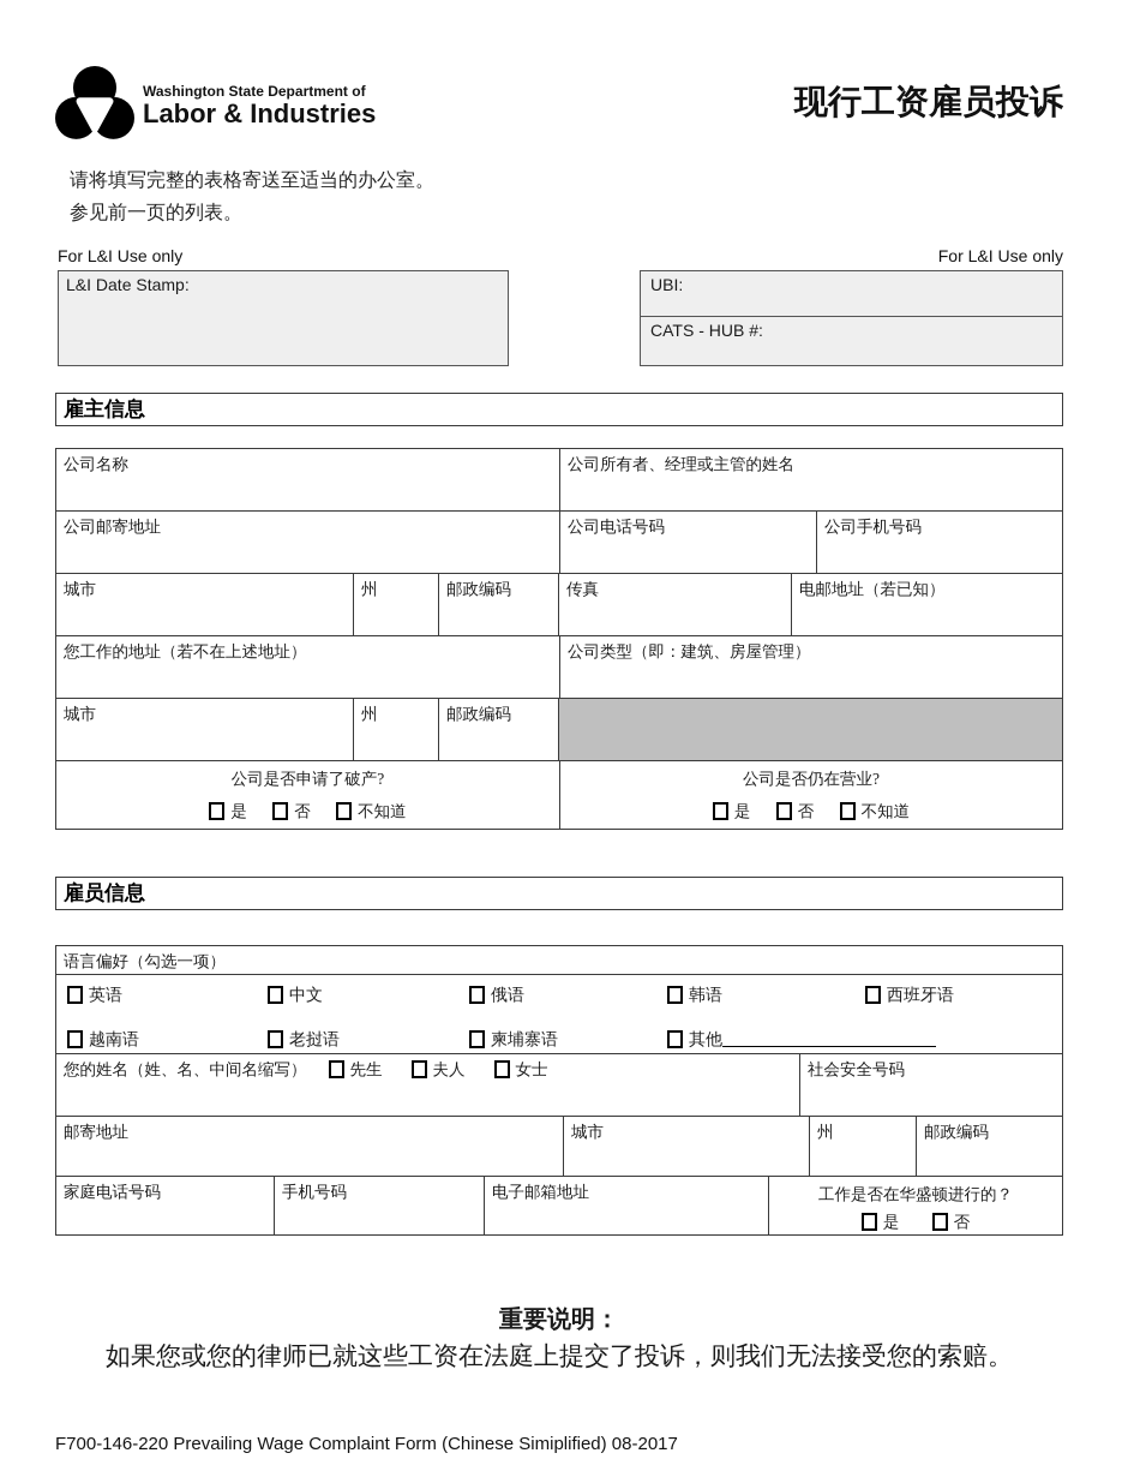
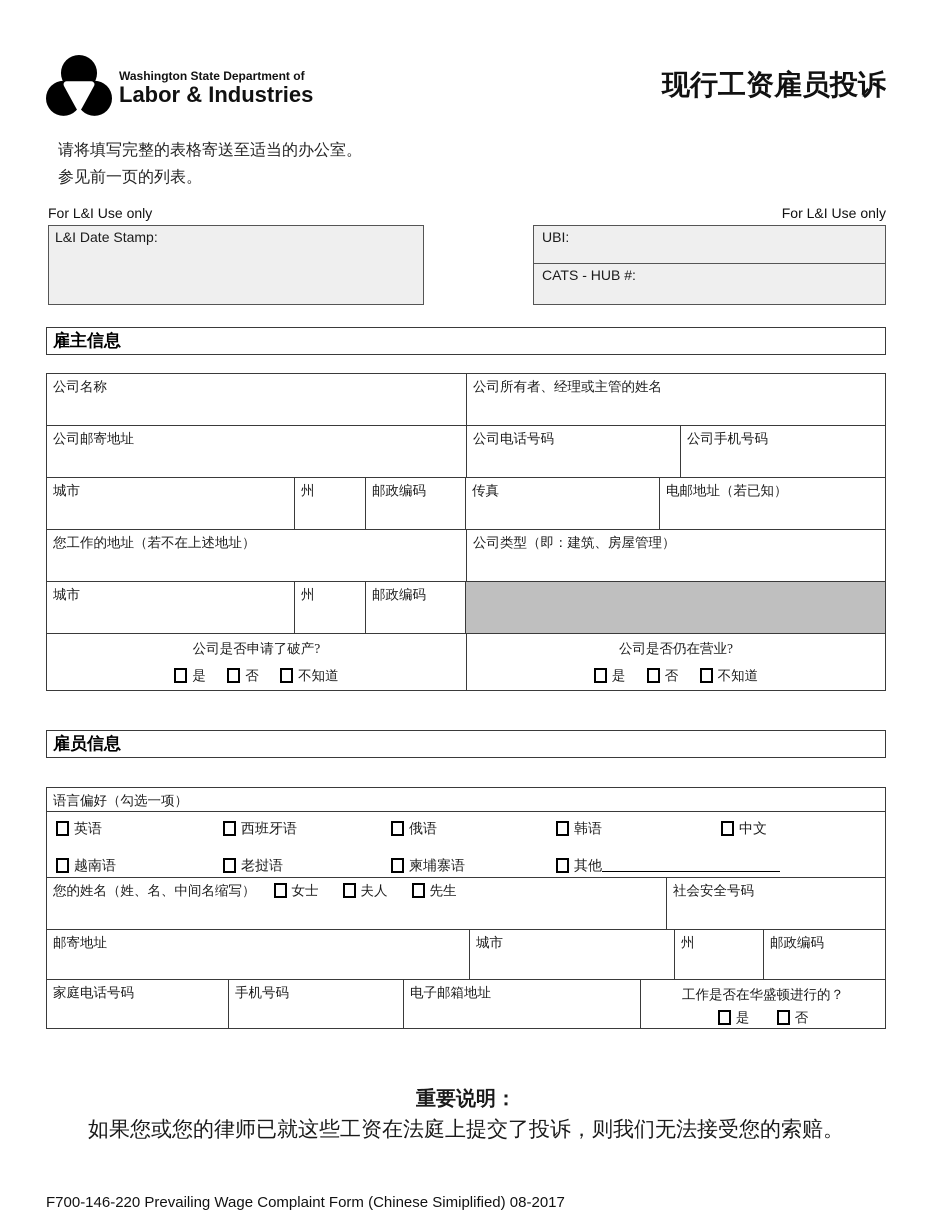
  Washington State Department of
  Labor & Industries
  现行工资雇员投诉
  请将填写完整的表格寄送至适当的办公室。
  参见前一页的列表。
  For L&I Use only
  L&I Date Stamp:
  For L&I Use only
  UBI:
  CATS - HUB #:
  雇主信息
  公司名称
  公司所有者、经理或主管的姓名
  公司邮寄地址
  公司电话号码
  公司手机号码
  城市
  州
  邮政编码
  传真
  电邮地址（若已知）
  您工作的地址（若不在上述地址）
  公司类型（即：建筑、房屋管理）
  城市
  州
  邮政编码
  公司是否申请了破产?
  是 否 不知道
  公司是否仍在营业?
  是 否 不知道
  雇员信息
  语言偏好（勾选一项）
  英语
- 中文
+ 西班牙语
  俄语
  韩语
- 西班牙语
+ 中文
  越南语
  老挝语
  柬埔寨语
  其他
  您的姓名（姓、名、中间名缩写）
- 先生
+ 女士
  夫人
- 女士
+ 先生
  社会安全号码
  邮寄地址
  城市
  州
  邮政编码
  家庭电话号码
  手机号码
  电子邮箱地址
  工作是否在华盛顿进行的？
  是 否
  重要说明：
  如果您或您的律师已就这些工资在法庭上提交了投诉，则我们无法接受您的索赔。
  F700-146-220 Prevailing Wage Complaint Form (Chinese Simiplified) 08-2017
